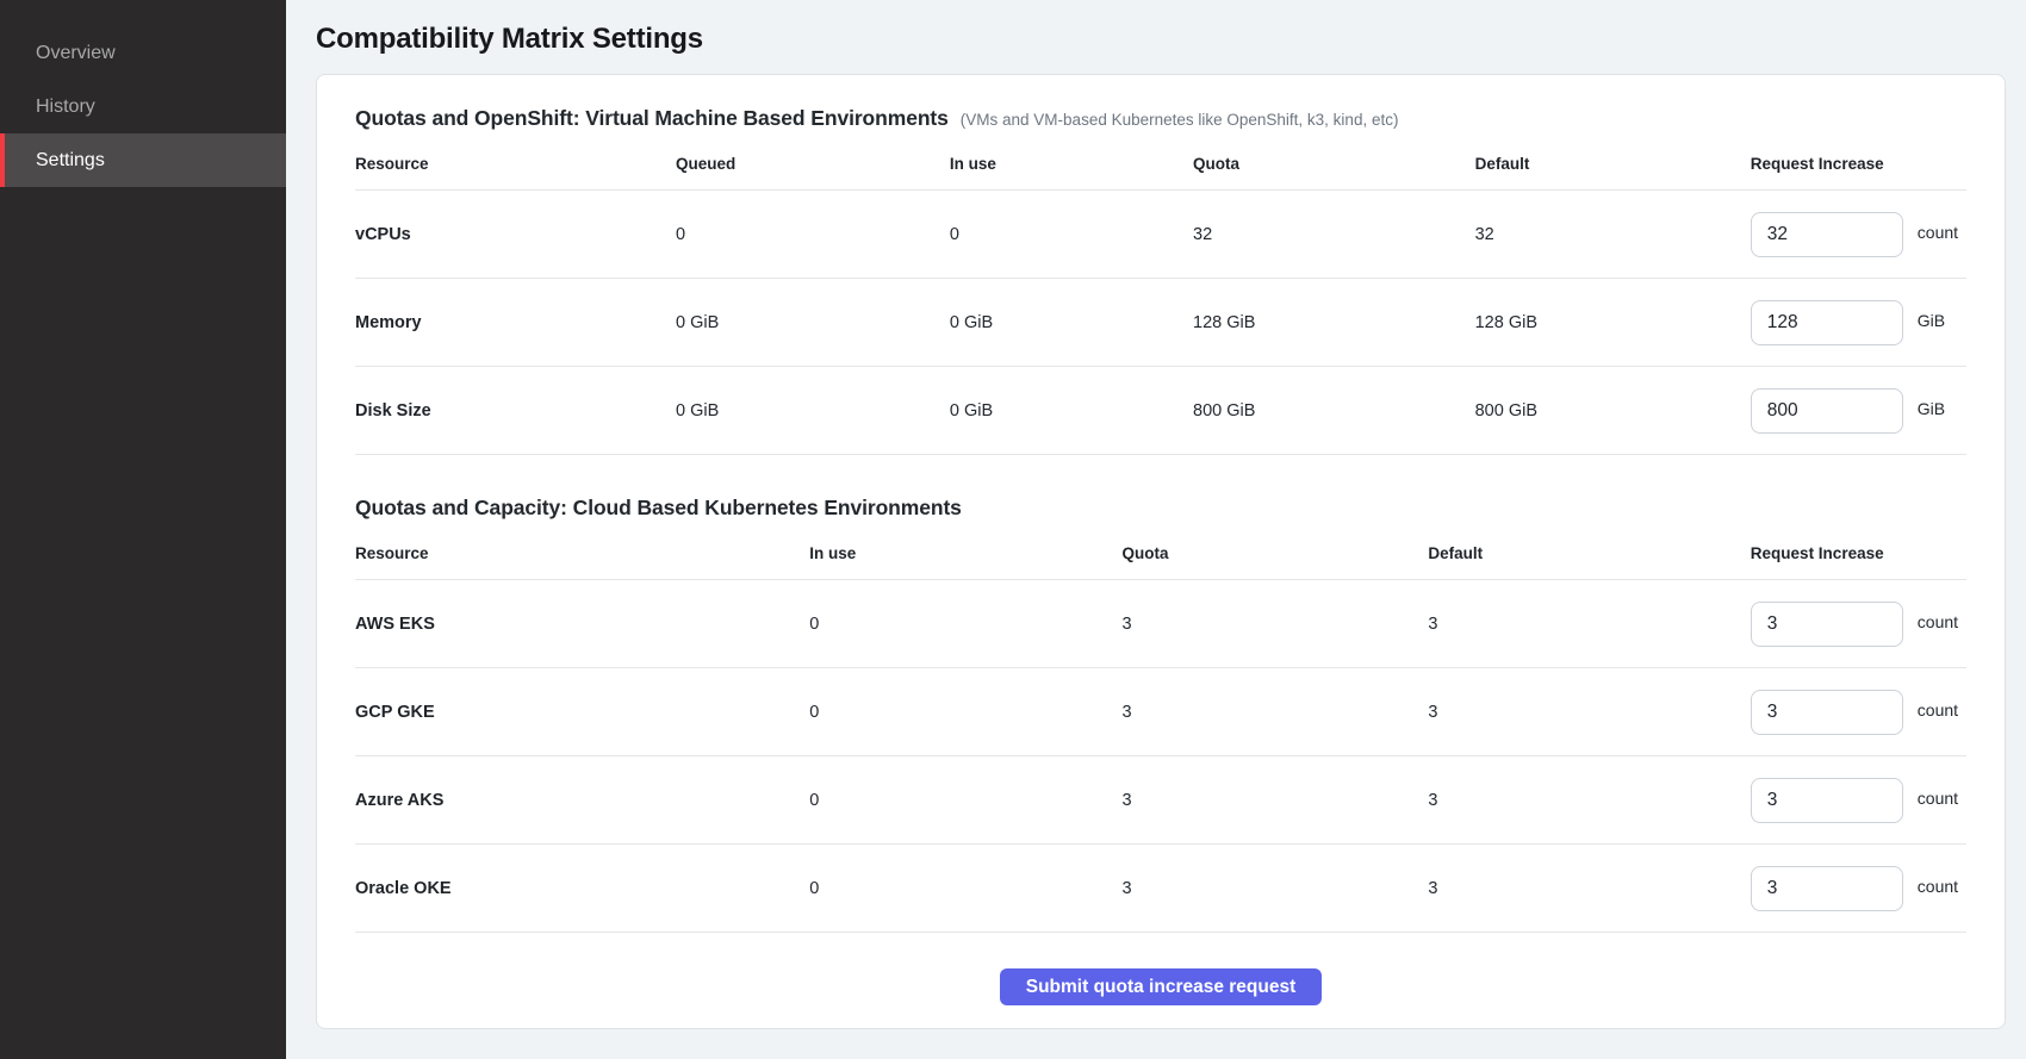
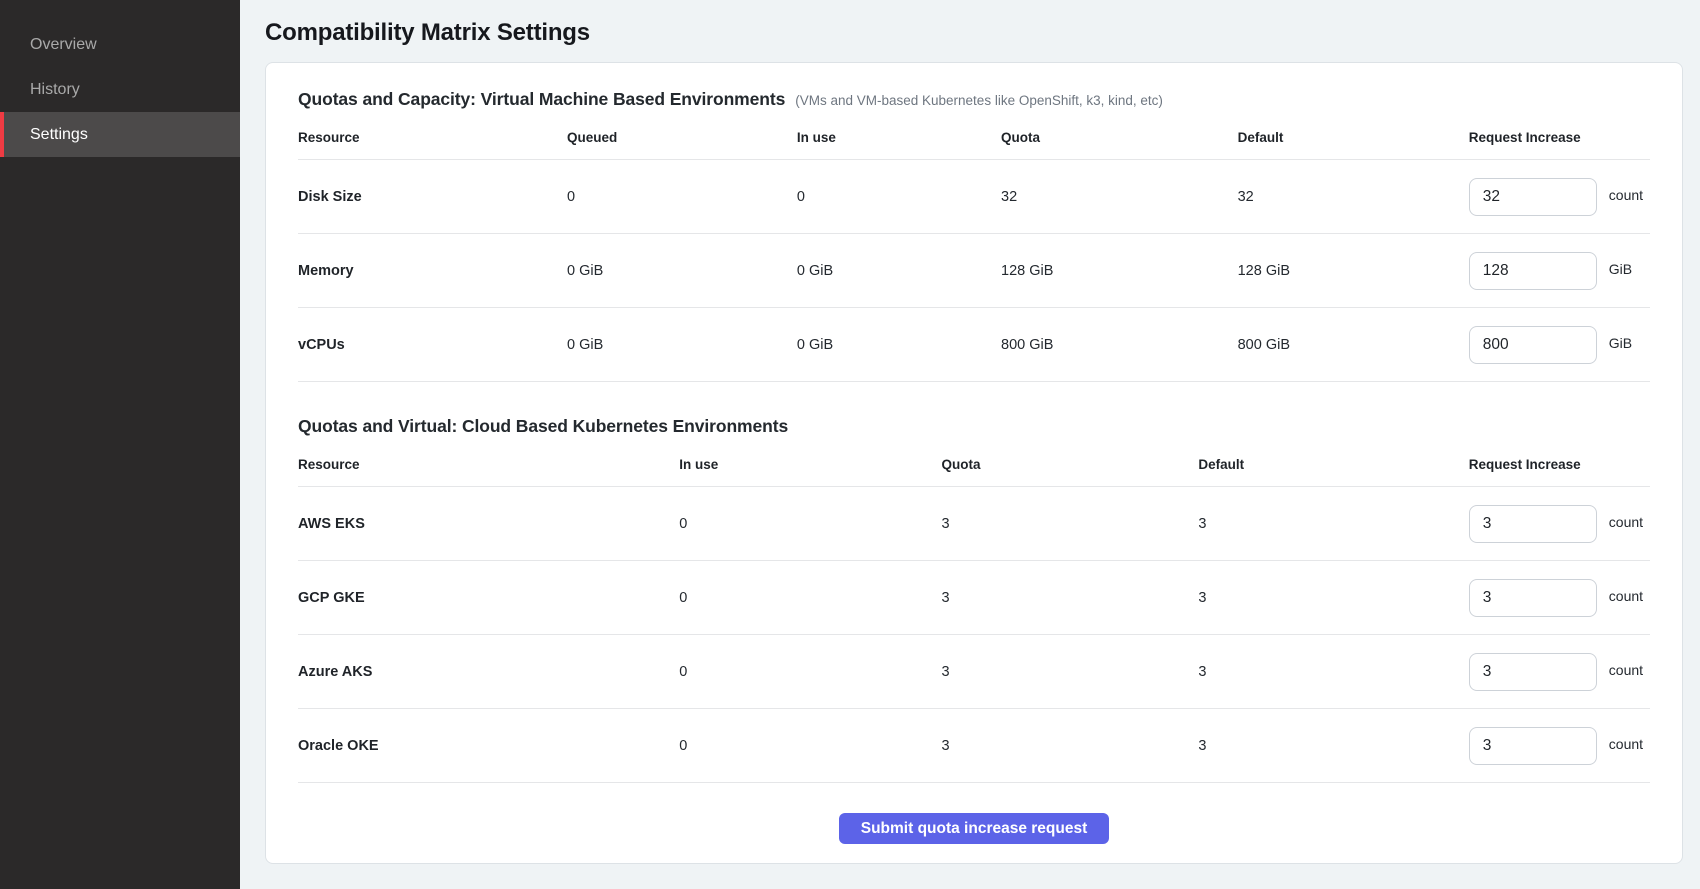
  Overview
  History
  Settings
  Compatibility Matrix Settings
- Quotas and OpenShift: Virtual Machine Based Environments
+ Quotas and Capacity: Virtual Machine Based Environments
  (VMs and VM-based Kubernetes like OpenShift, k3, kind, etc)
  Resource
  Queued
  In use
  Quota
  Default
  Request Increase
- vCPUs
+ Disk Size
  0
  0
  32
  32
  32
  count
  Memory
  0 GiB
  0 GiB
  128 GiB
  128 GiB
  128
  GiB
- Disk Size
+ vCPUs
  0 GiB
  0 GiB
  800 GiB
  800 GiB
  800
  GiB
- Quotas and Capacity: Cloud Based Kubernetes Environments
+ Quotas and Virtual: Cloud Based Kubernetes Environments
  Resource
  In use
  Quota
  Default
  Request Increase
  AWS EKS
  0
  3
  3
  3
  count
  GCP GKE
  0
  3
  3
  3
  count
  Azure AKS
  0
  3
  3
  3
  count
  Oracle OKE
  0
  3
  3
  3
  count
  Submit quota increase request
